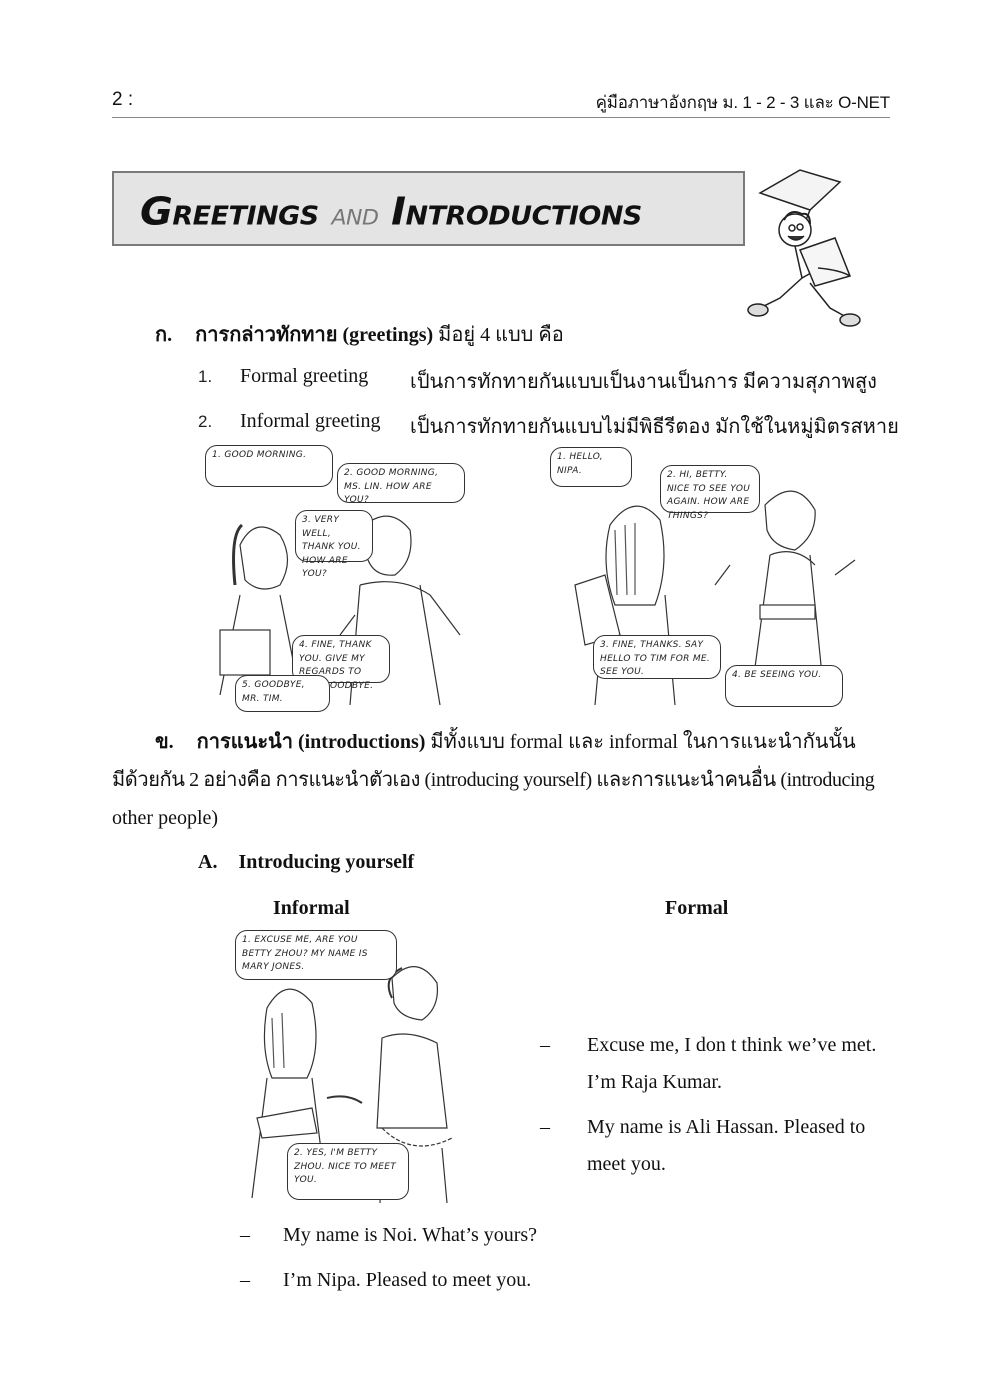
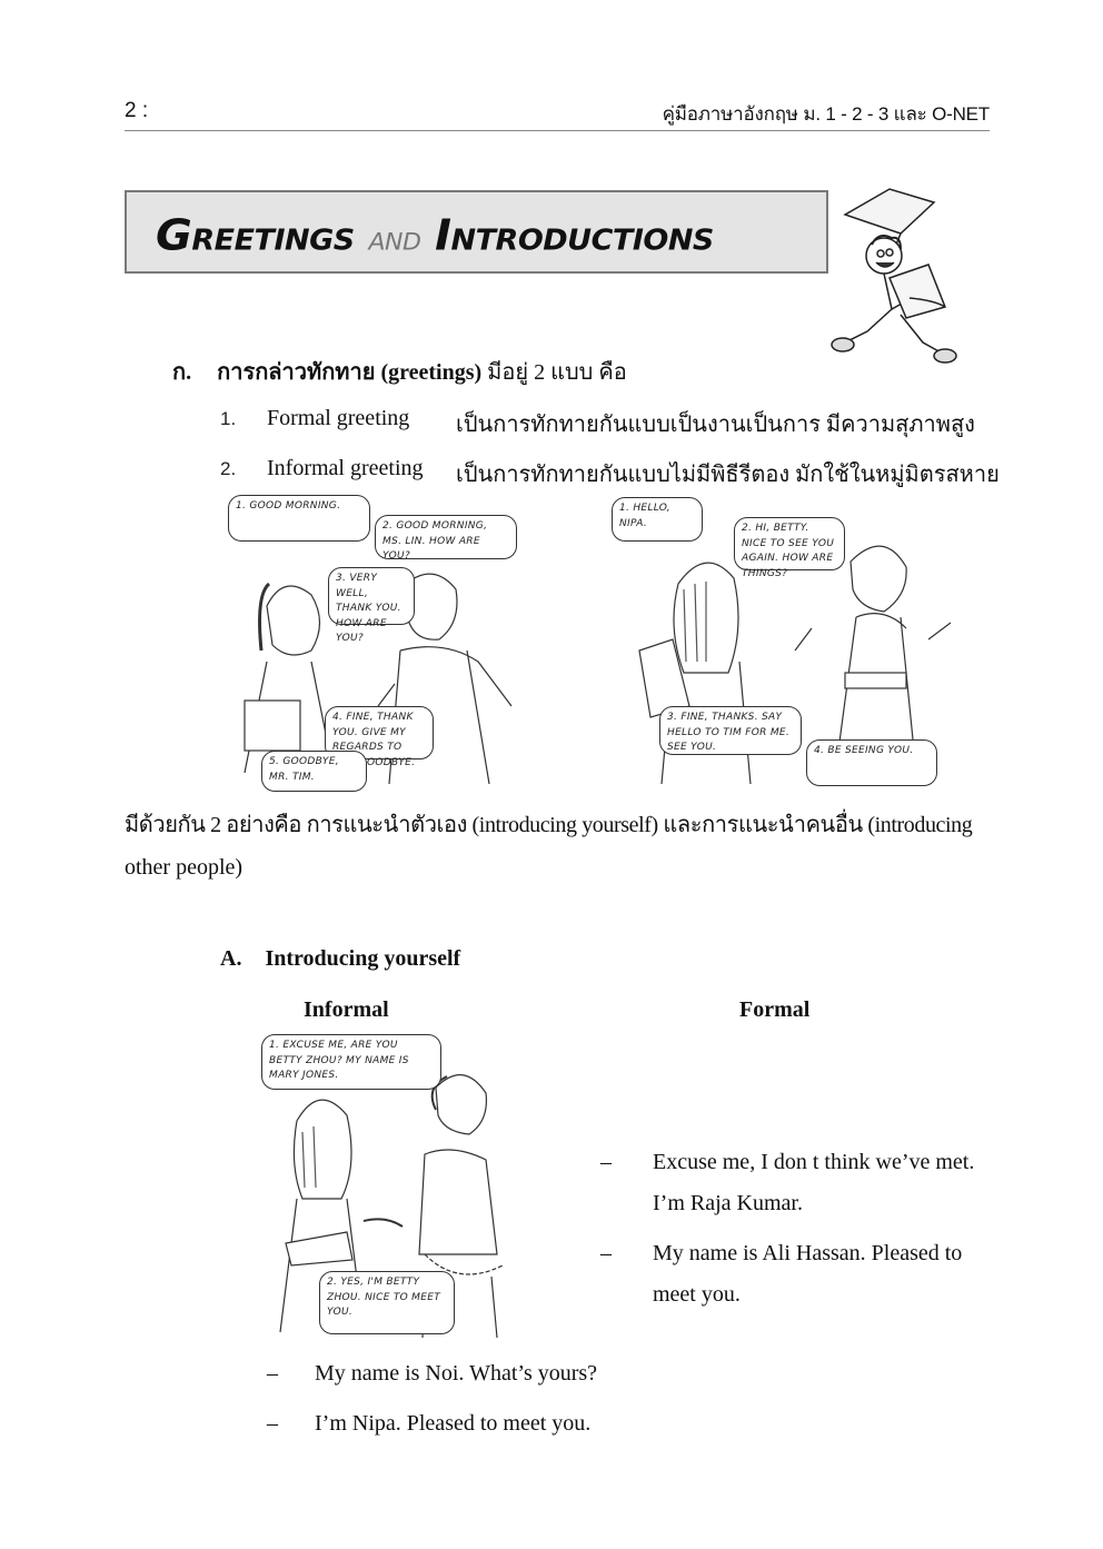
  2 :
  คู่มือภาษาอังกฤษ ม. 1 - 2 - 3 และ O-NET
  GREETINGS AND INTRODUCTIONS
- ก. การกล่าวทักทาย (greetings) มีอยู่ 4 แบบ คือ
+ ก. การกล่าวทักทาย (greetings) มีอยู่ 2 แบบ คือ
  1.
  Formal greeting
  เป็นการทักทายกันแบบเป็นงานเป็นการ มีความสุภาพสูง
  2.
  Informal greeting
  เป็นการทักทายกันแบบไม่มีพิธีรีตอง มักใช้ในหมู่มิตรสหาย
  1. GOOD MORNING.
  2. GOOD MORNING, MS. LIN. HOW ARE YOU?
  3. VERY WELL, THANK YOU. HOW ARE YOU?
  4. FINE, THANK YOU. GIVE MY REGARDS TO OODBYE.
  5. GOODBYE, MR. TIM.
  1. HELLO, NIPA.
  2. HI, BETTY. NICE TO SEE YOU AGAIN. HOW ARE THINGS?
  3. FINE, THANKS. SAY HELLO TO TIM FOR ME. SEE YOU.
  4. BE SEEING YOU.
- ข. การแนะนำ (introductions) มีทั้งแบบ formal และ informal ในการแนะนำกันนั้น
  มีด้วยกัน 2 อย่างคือ การแนะนำตัวเอง (introducing yourself) และการแนะนำคนอื่น (introducing
  other people)
  A. Introducing yourself
  Informal
  Formal
  1. EXCUSE ME, ARE YOU BETTY ZHOU? MY NAME IS MARY JONES.
  2. YES, I'M BETTY ZHOU. NICE TO MEET YOU.
  –
  Excuse me, I don t think we’ve met.
  I’m Raja Kumar.
  –
  My name is Ali Hassan. Pleased to
  meet you.
  –
  My name is Noi. What’s yours?
  –
  I’m Nipa. Pleased to meet you.
